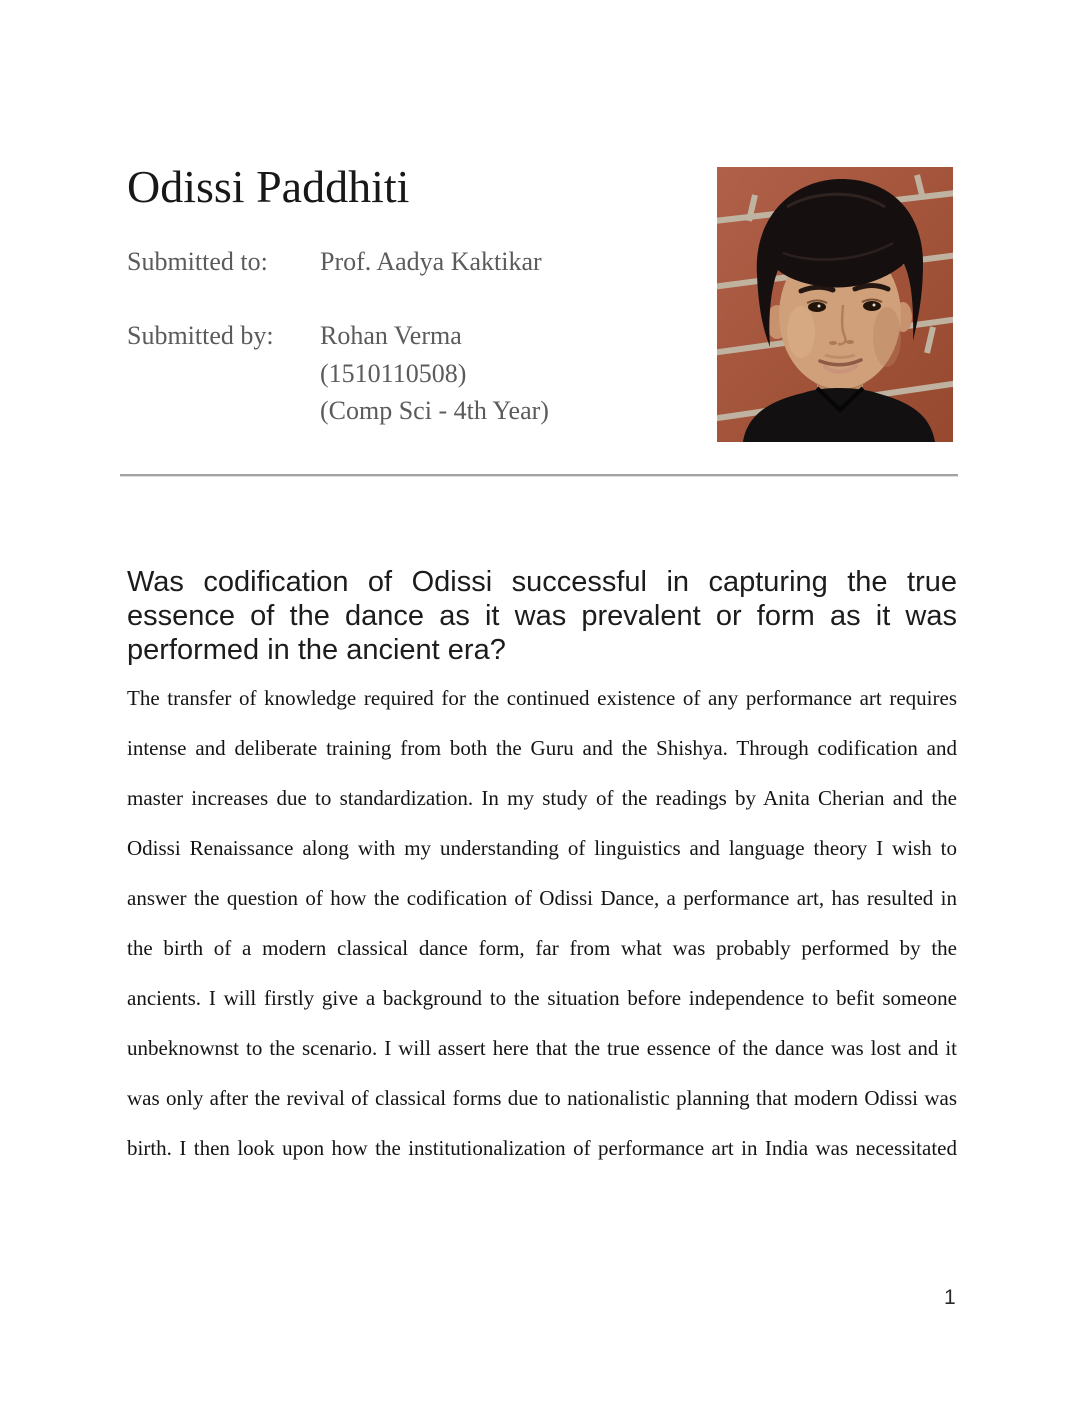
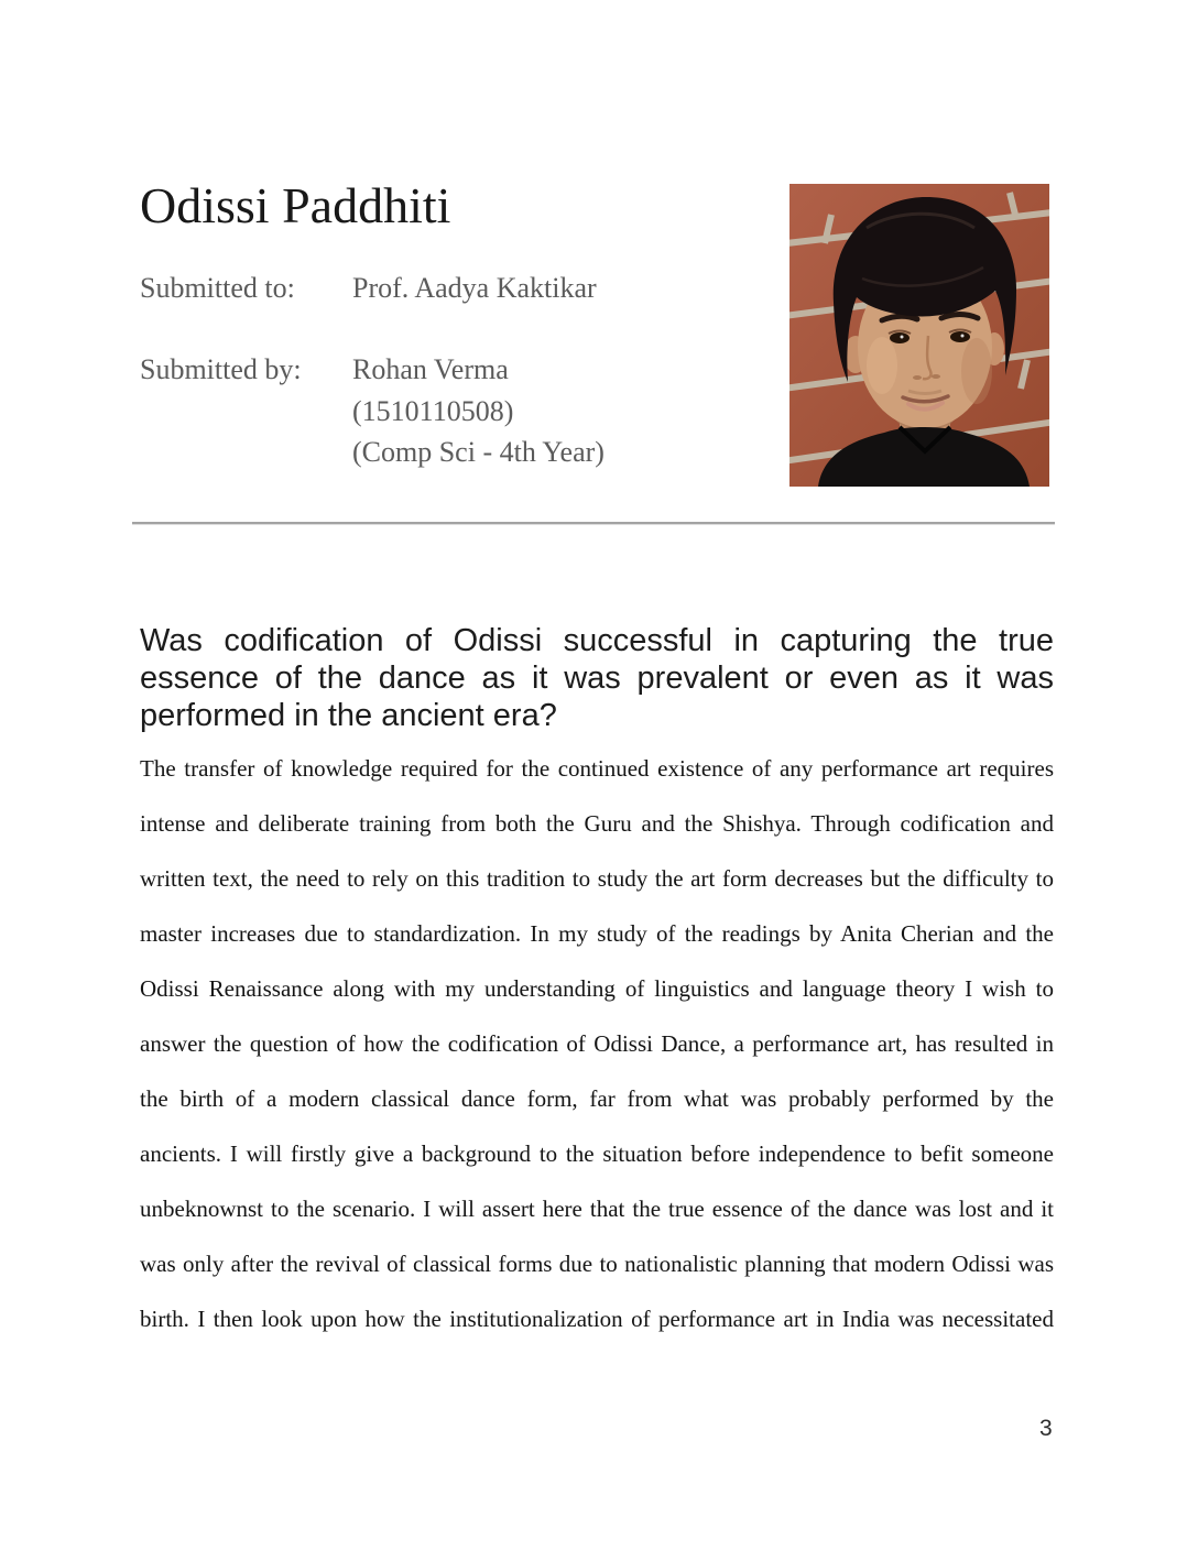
  Odissi Paddhiti
  Submitted to:
  Prof. Aadya Kaktikar
  Submitted by:
  Rohan Verma
  (1510110508)
  (Comp Sci - 4th Year)
  Was codification of Odissi successful in capturing the true
- essence of the dance as it was prevalent or form as it was
+ essence of the dance as it was prevalent or even as it was
  performed in the ancient era?
  The transfer of knowledge required for the continued existence of any performance art requires
  intense and deliberate training from both the Guru and the Shishya. Through codification and
+ written text, the need to rely on this tradition to study the art form decreases but the difficulty to
  master increases due to standardization. In my study of the readings by Anita Cherian and the
  Odissi Renaissance along with my understanding of linguistics and language theory I wish to
  answer the question of how the codification of Odissi Dance, a performance art, has resulted in
  the birth of a modern classical dance form, far from what was probably performed by the
  ancients. I will firstly give a background to the situation before independence to befit someone
  unbeknownst to the scenario. I will assert here that the true essence of the dance was lost and it
  was only after the revival of classical forms due to nationalistic planning that modern Odissi was
  birth. I then look upon how the institutionalization of performance art in India was necessitated
- 1
+ 3
